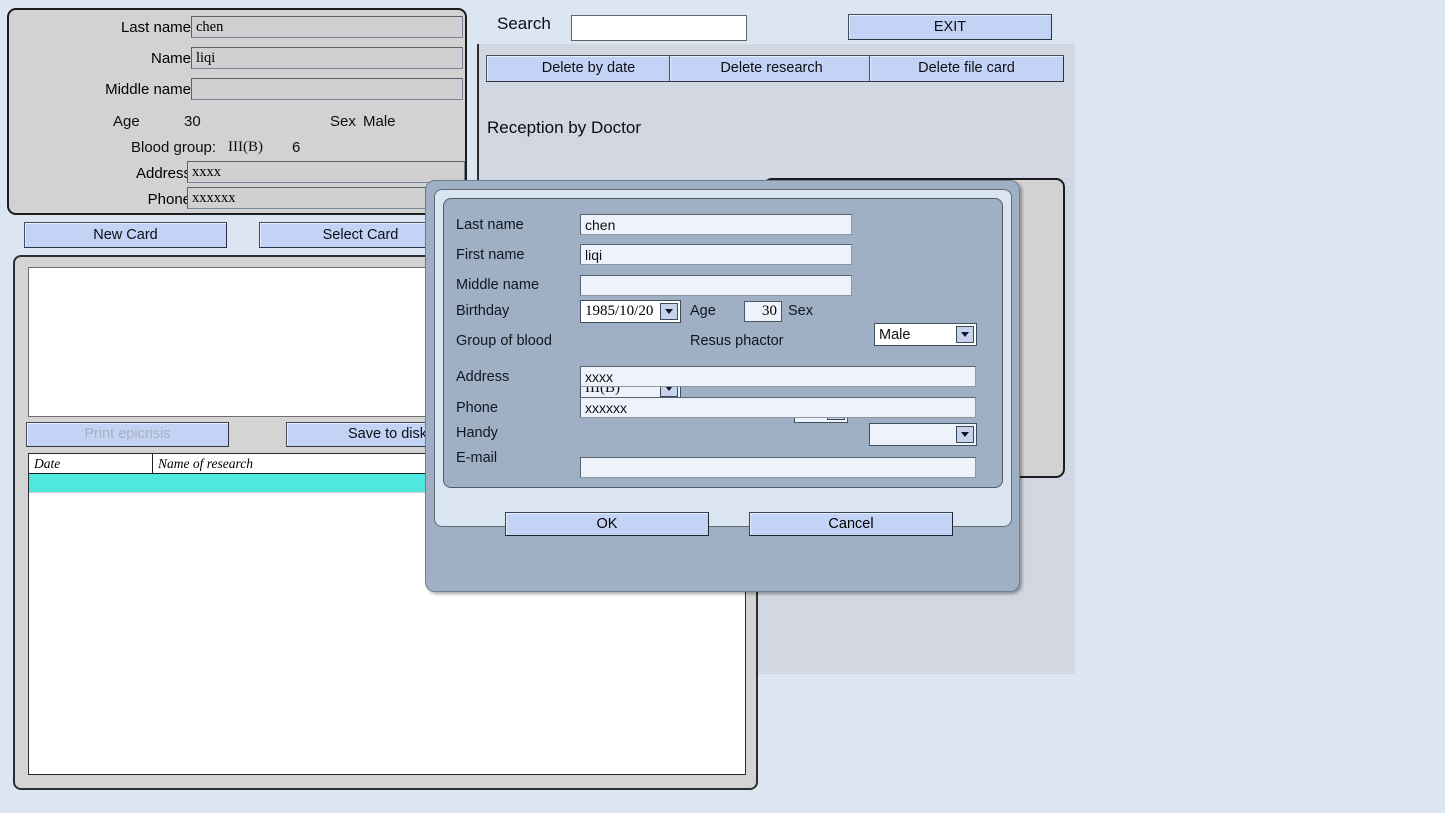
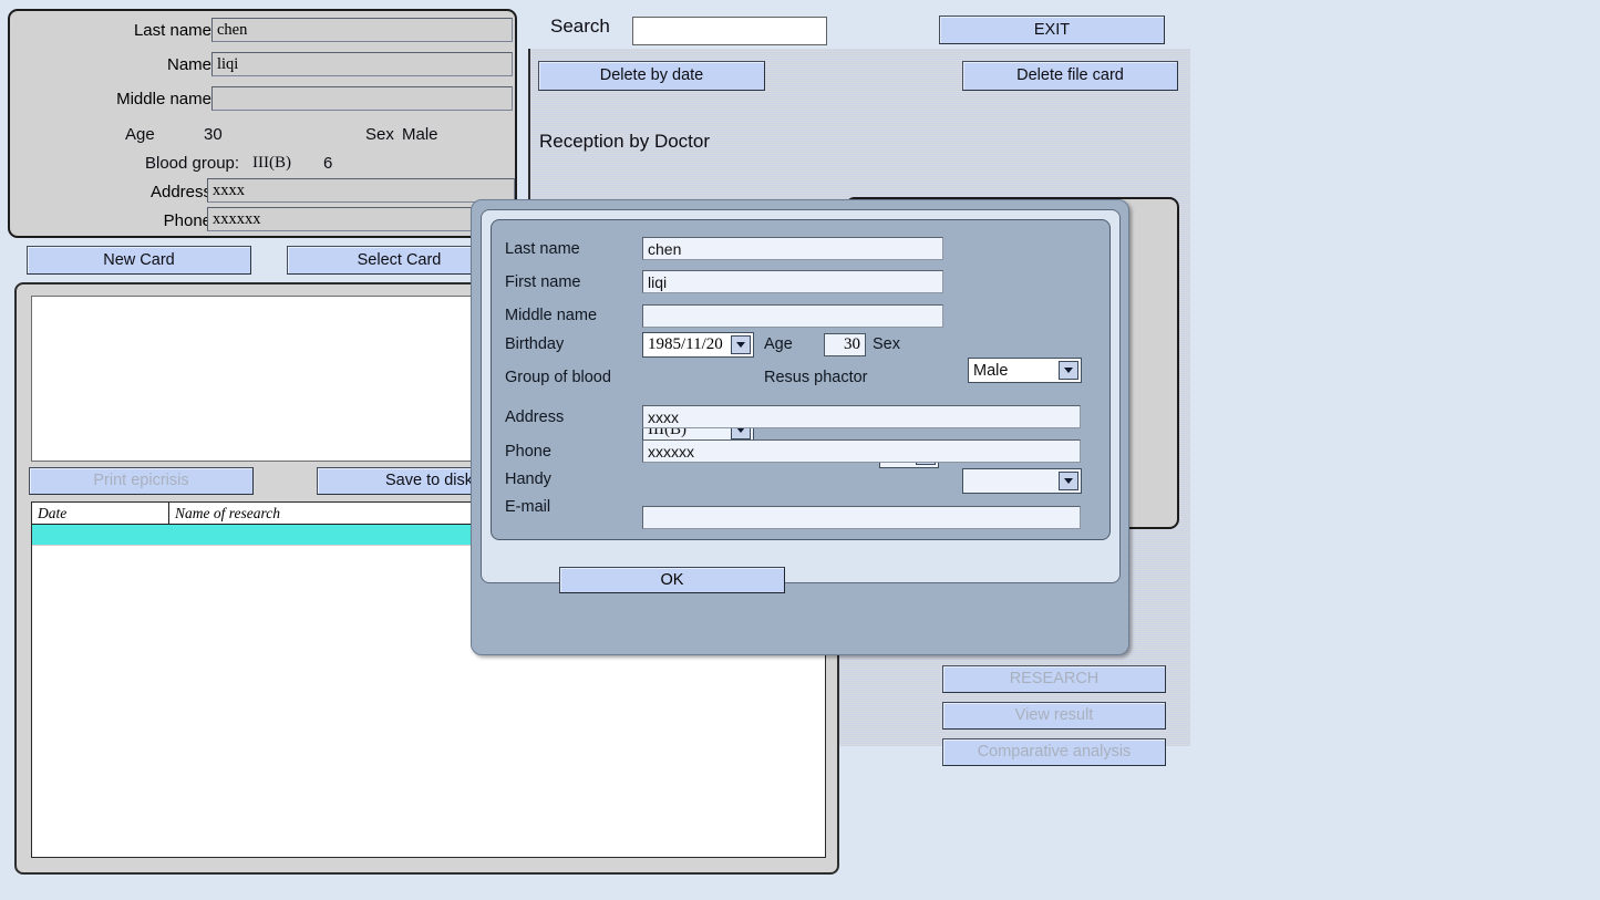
  Delete by date
- Delete research
  Delete file card
  Reception by Doctor
+ RESEARCH
+ View result
+ Comparative analysis
  Search
  EXIT
  Last name
  chen
  Name
  liqi
  Middle name
  Age
  30
  Sex
  Male
  Blood group:
  III(B)
  6
  Addres
  xxxx
  Phon
  xxxxxx
  New Card
  Select Card
  Print epicrisis
  Save to disk
  Date
  Name of research
  Last name
  chen
  First name
  liqi
  Middle name
  Birthday
- 1985/10/20
+ 1985/11/20
  Age
  30
  Sex
  Male
  Group of blood
  III(B)
  Resus phactor
  Address
  xxxx
  Phone
  xxxxxx
  Handy
  E-mail
  OK
- Cancel
